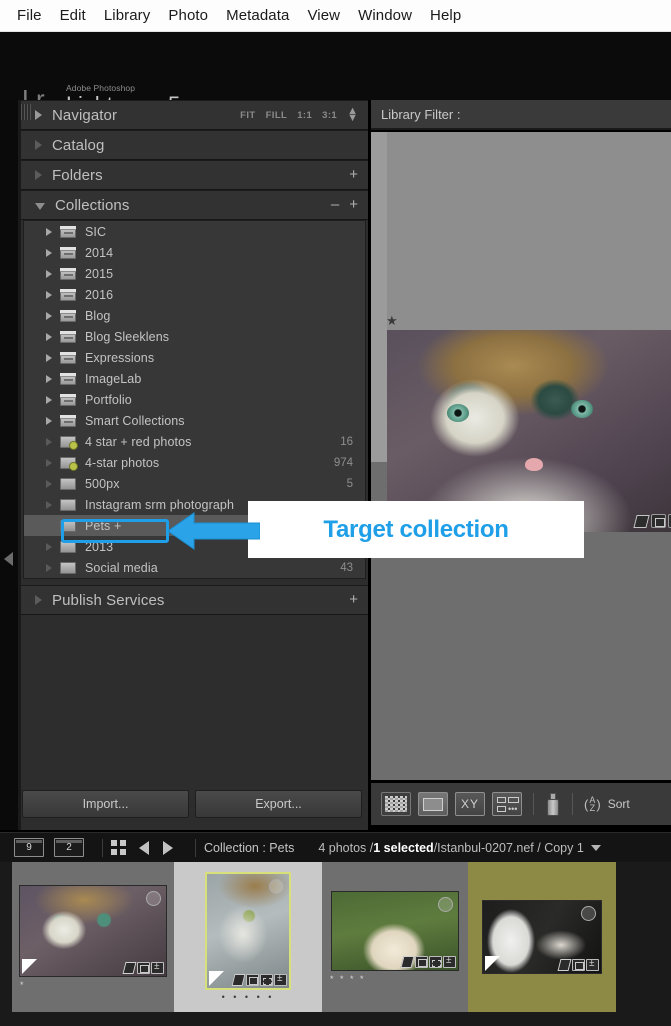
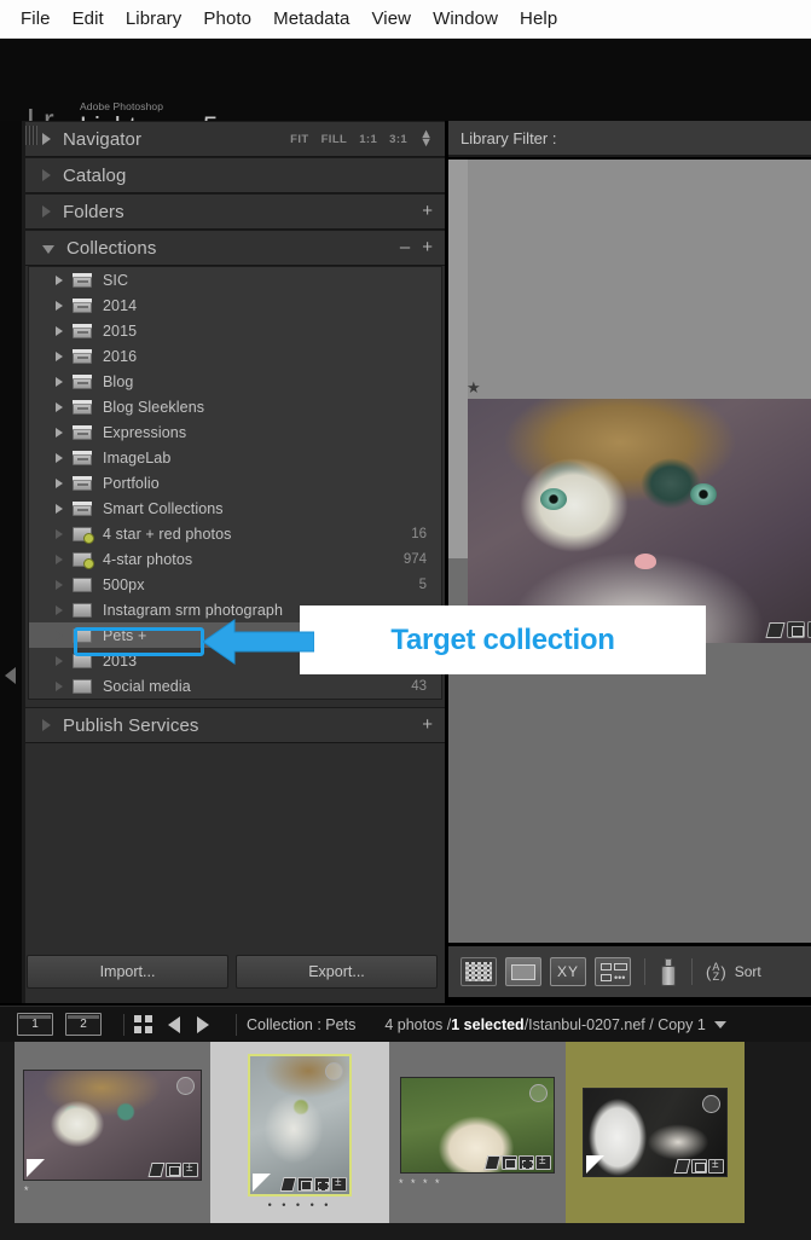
  File
  Edit
  Library
  Photo
  Metadata
  View
  Window
  Help
  Lr
  Adobe Photoshop
  Navigator
  FIT
  FILL
  1:1
  3:1
  ▲
  ▼
  Catalog
  Folders
  +
  Collections
  –
  +
  SIC
  2014
  2015
  2016
  Blog
  Blog Sleeklens
  Expressions
  ImageLab
  Portfolio
  Smart Collections
  4 star + red photos
  16
  4-star photos
  974
  500px
  5
  Instagram srm photograph
  Pets +
  2013
  Social media
  43
  Publish Services
  +
  Target collection
  Import...
  Export...
  Library Filter :
  ★
  XY
  •••
  (
  A
  Z
  )
  Sort
- 9
+ 1
  2
  Collection : Pets
  4 photos /
  1 selected
  /Istanbul-0207.nef / Copy 1
  *
  • • • • •
  * * * *
